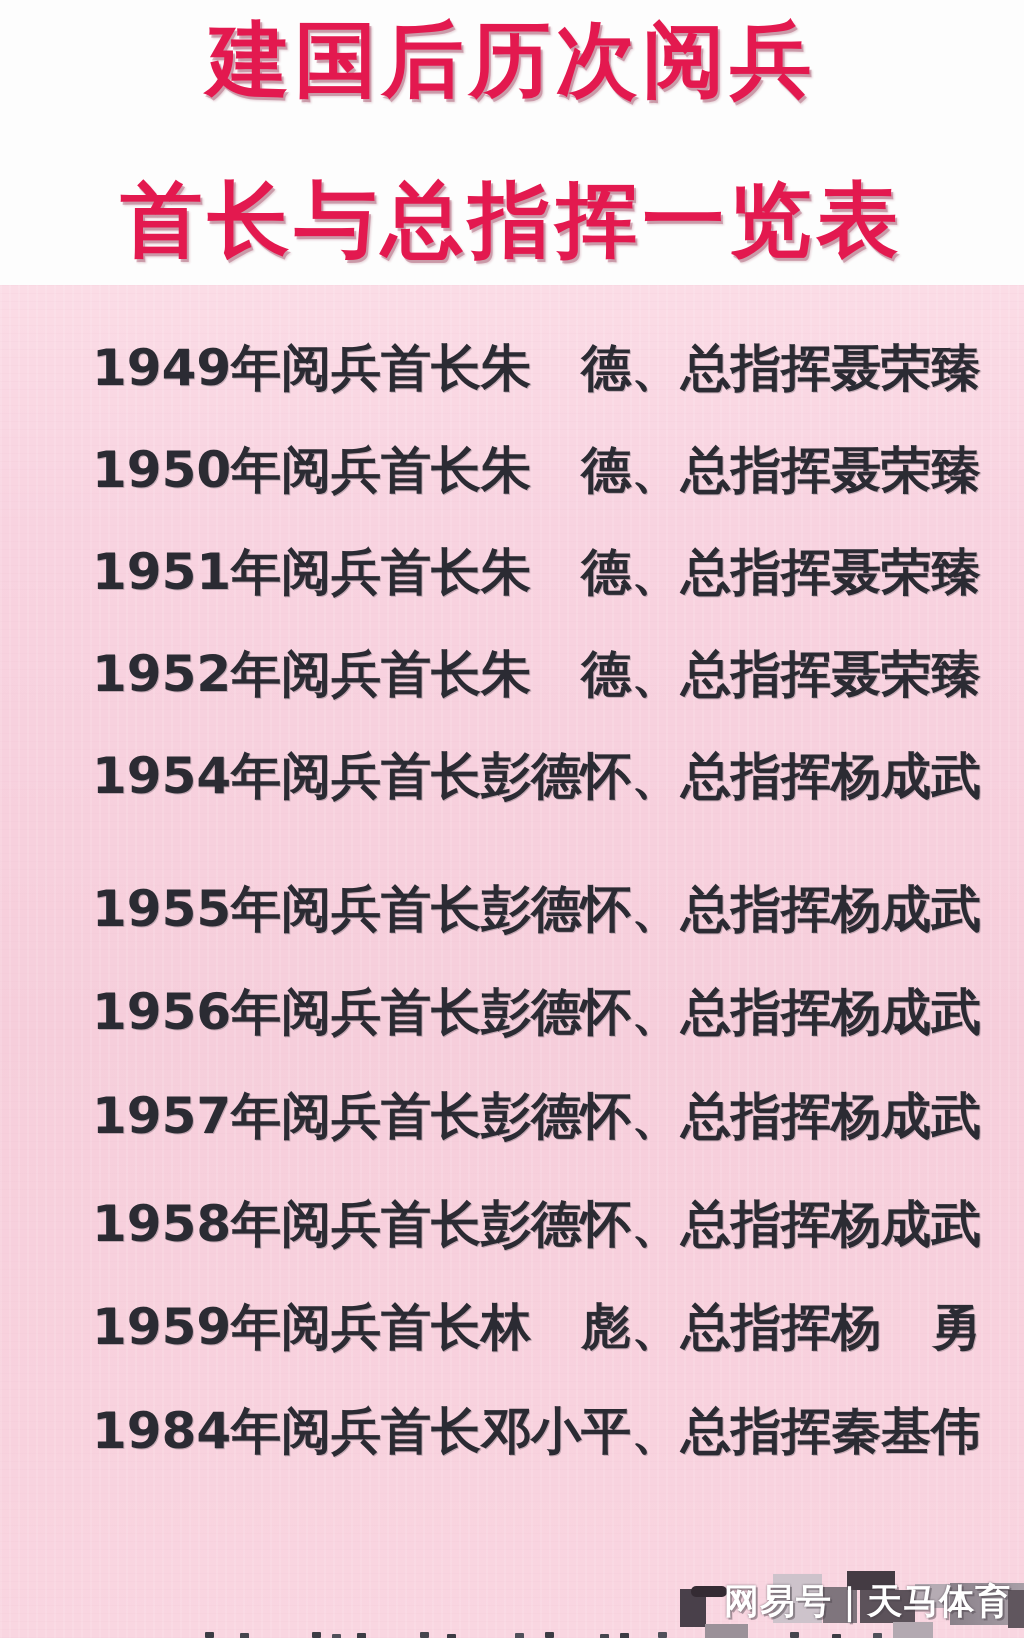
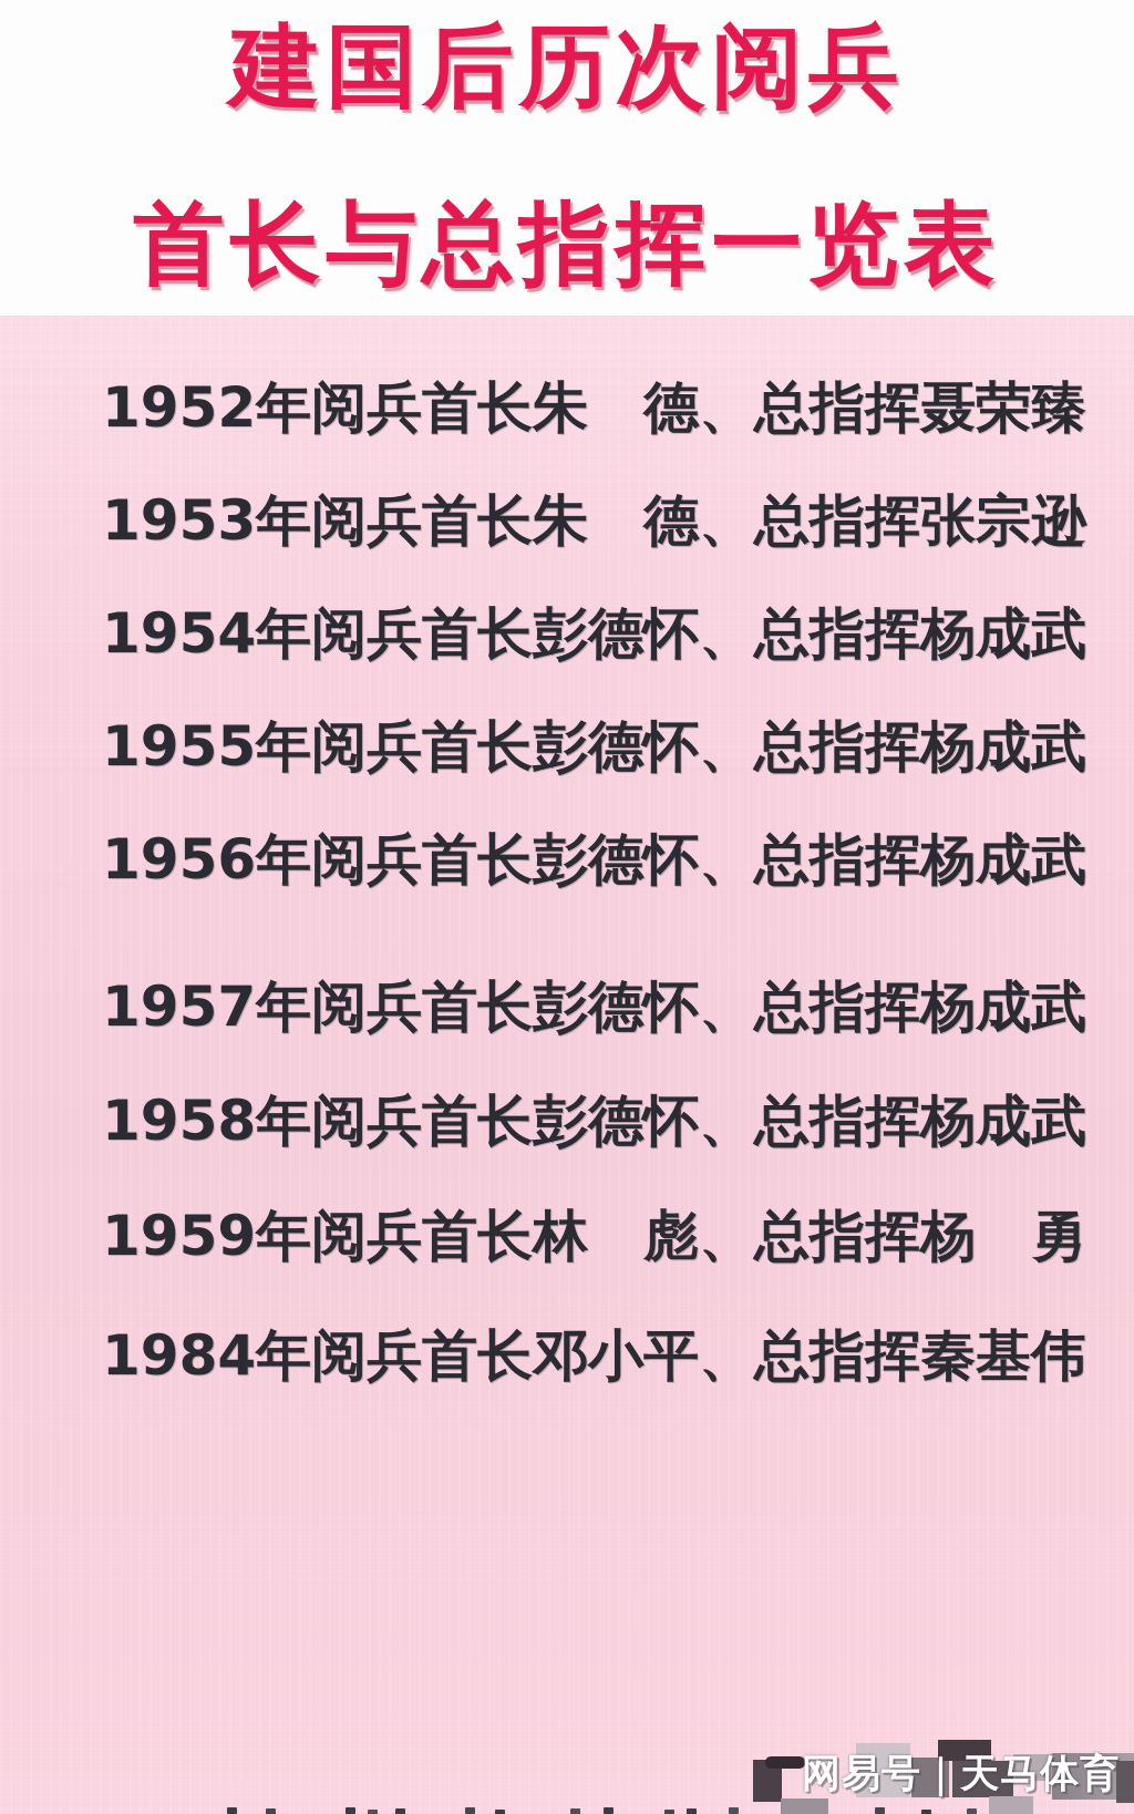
  建国后历次阅兵
  首长与总指挥一览表
- 1949年阅兵首长朱 德、总指挥聂荣臻
- 1950年阅兵首长朱 德、总指挥聂荣臻
- 1951年阅兵首长朱 德、总指挥聂荣臻
  1952年阅兵首长朱 德、总指挥聂荣臻
+ 1953年阅兵首长朱 德、总指挥张宗逊
  1954年阅兵首长彭德怀、总指挥杨成武
  1955年阅兵首长彭德怀、总指挥杨成武
  1956年阅兵首长彭德怀、总指挥杨成武
  1957年阅兵首长彭德怀、总指挥杨成武
  1958年阅兵首长彭德怀、总指挥杨成武
  1959年阅兵首长林 彪、总指挥杨 勇
  1984年阅兵首长邓小平、总指挥秦基伟
  网易号｜天马体育
